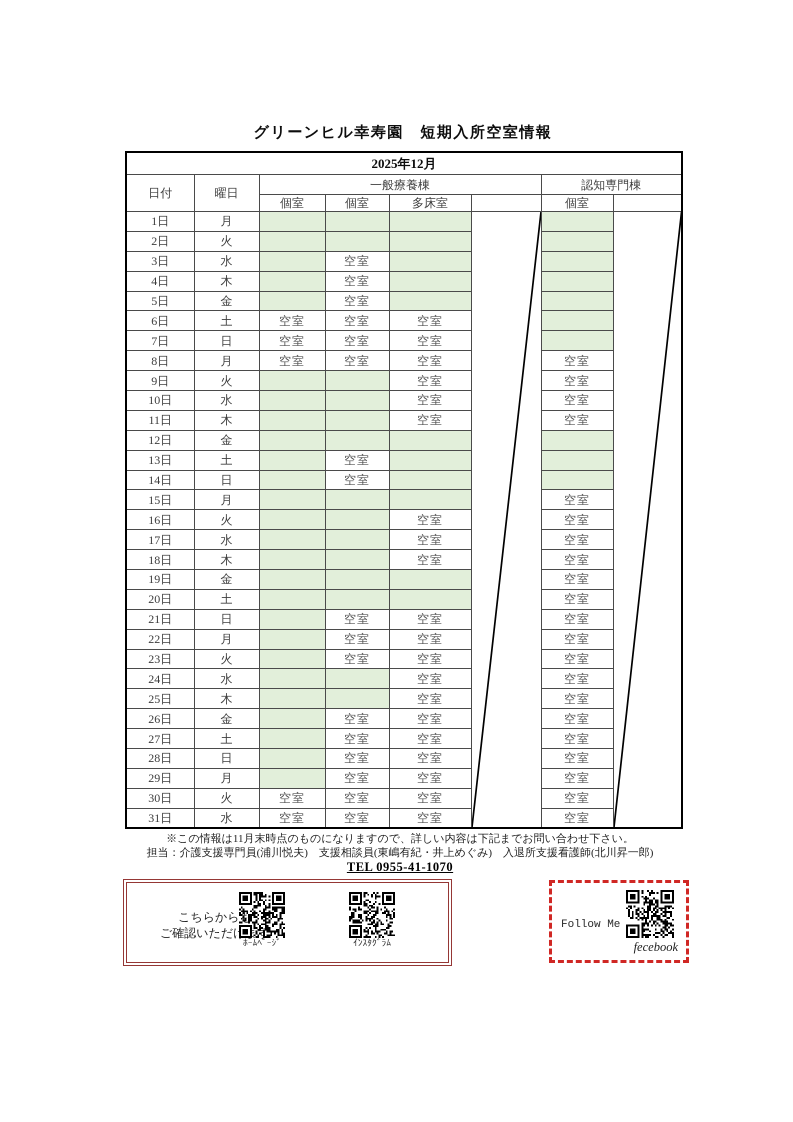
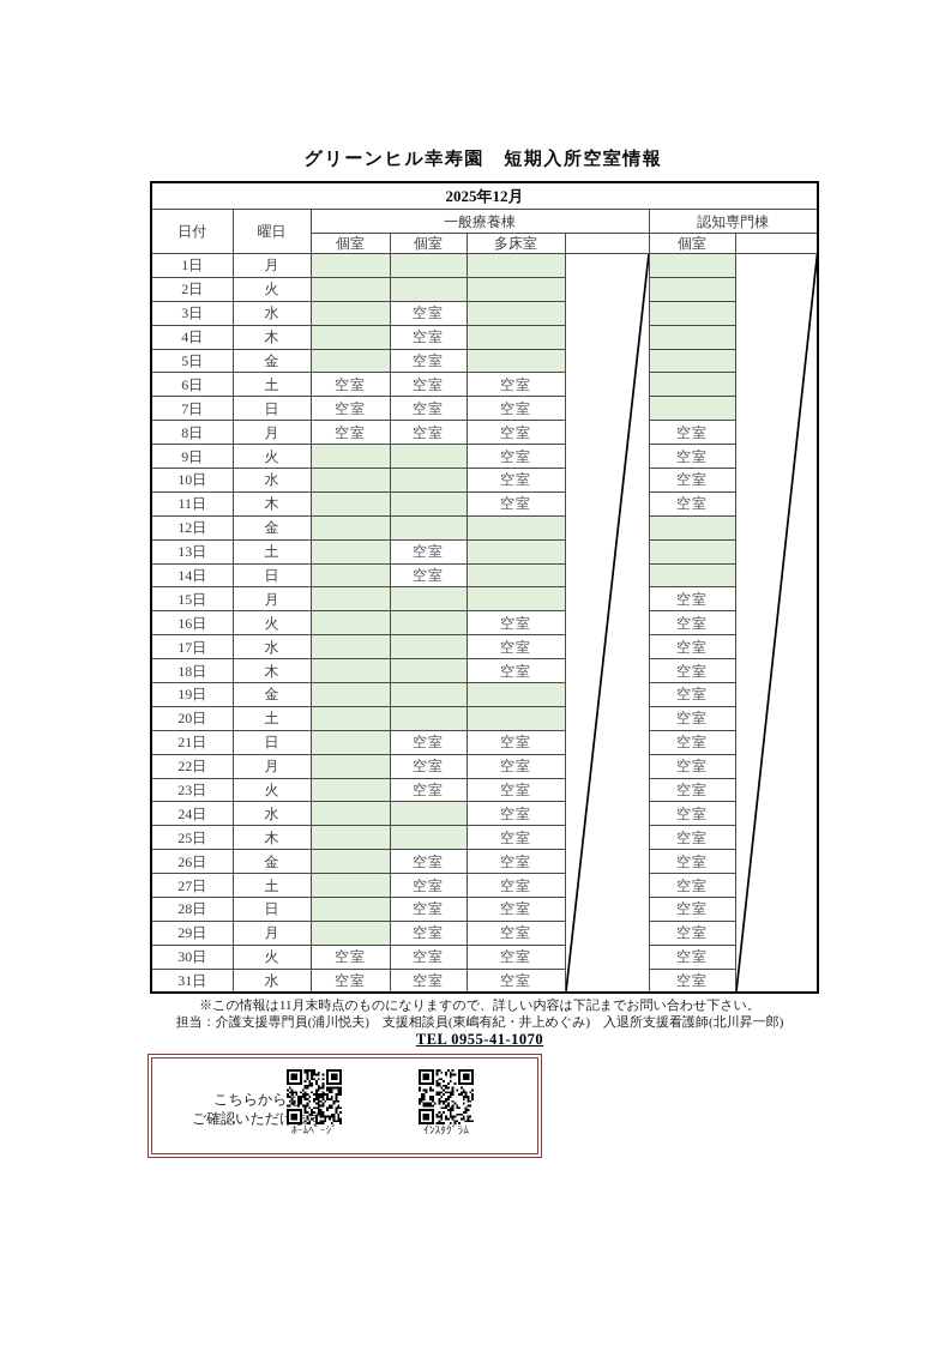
  グリーンヒル幸寿園 短期入所空室情報
  2025年12月
  日付	曜日	一般療養棟	認知専門棟
  個室	個室	多床室		個室
  1日	月
  2日	火
  3日	水		空室
  4日	木		空室
  5日	金		空室
  6日	土	空室	空室	空室
  7日	日	空室	空室	空室
  8日	月	空室	空室	空室	空室
  9日	火			空室	空室
  10日	水			空室	空室
  11日	木			空室	空室
  12日	金
  13日	土		空室
  14日	日		空室
  15日	月				空室
  16日	火			空室	空室
  17日	水			空室	空室
  18日	木			空室	空室
  19日	金				空室
  20日	土				空室
  21日	日		空室	空室	空室
  22日	月		空室	空室	空室
  23日	火		空室	空室	空室
  24日	水			空室	空室
  25日	木			空室	空室
  26日	金		空室	空室	空室
  27日	土		空室	空室	空室
  28日	日		空室	空室	空室
  29日	月		空室	空室	空室
  30日	火	空室	空室	空室	空室
  31日	水	空室	空室	空室	空室
  ※この情報は11月末時点のものになりますので、詳しい内容は下記までお問い合わせ下さい。
  担当：介護支援専門員(浦川悦夫) 支援相談員(東嶋有紀・井上めぐみ) 入退所支援看護師(北川昇一郎)
  TEL 0955-41-1070
  こちらからも
  ﾎｰﾑﾍﾟｰｼﾞ
  ｲﾝｽﾀｸﾞﾗﾑ
- Follow Me
- fecebook
